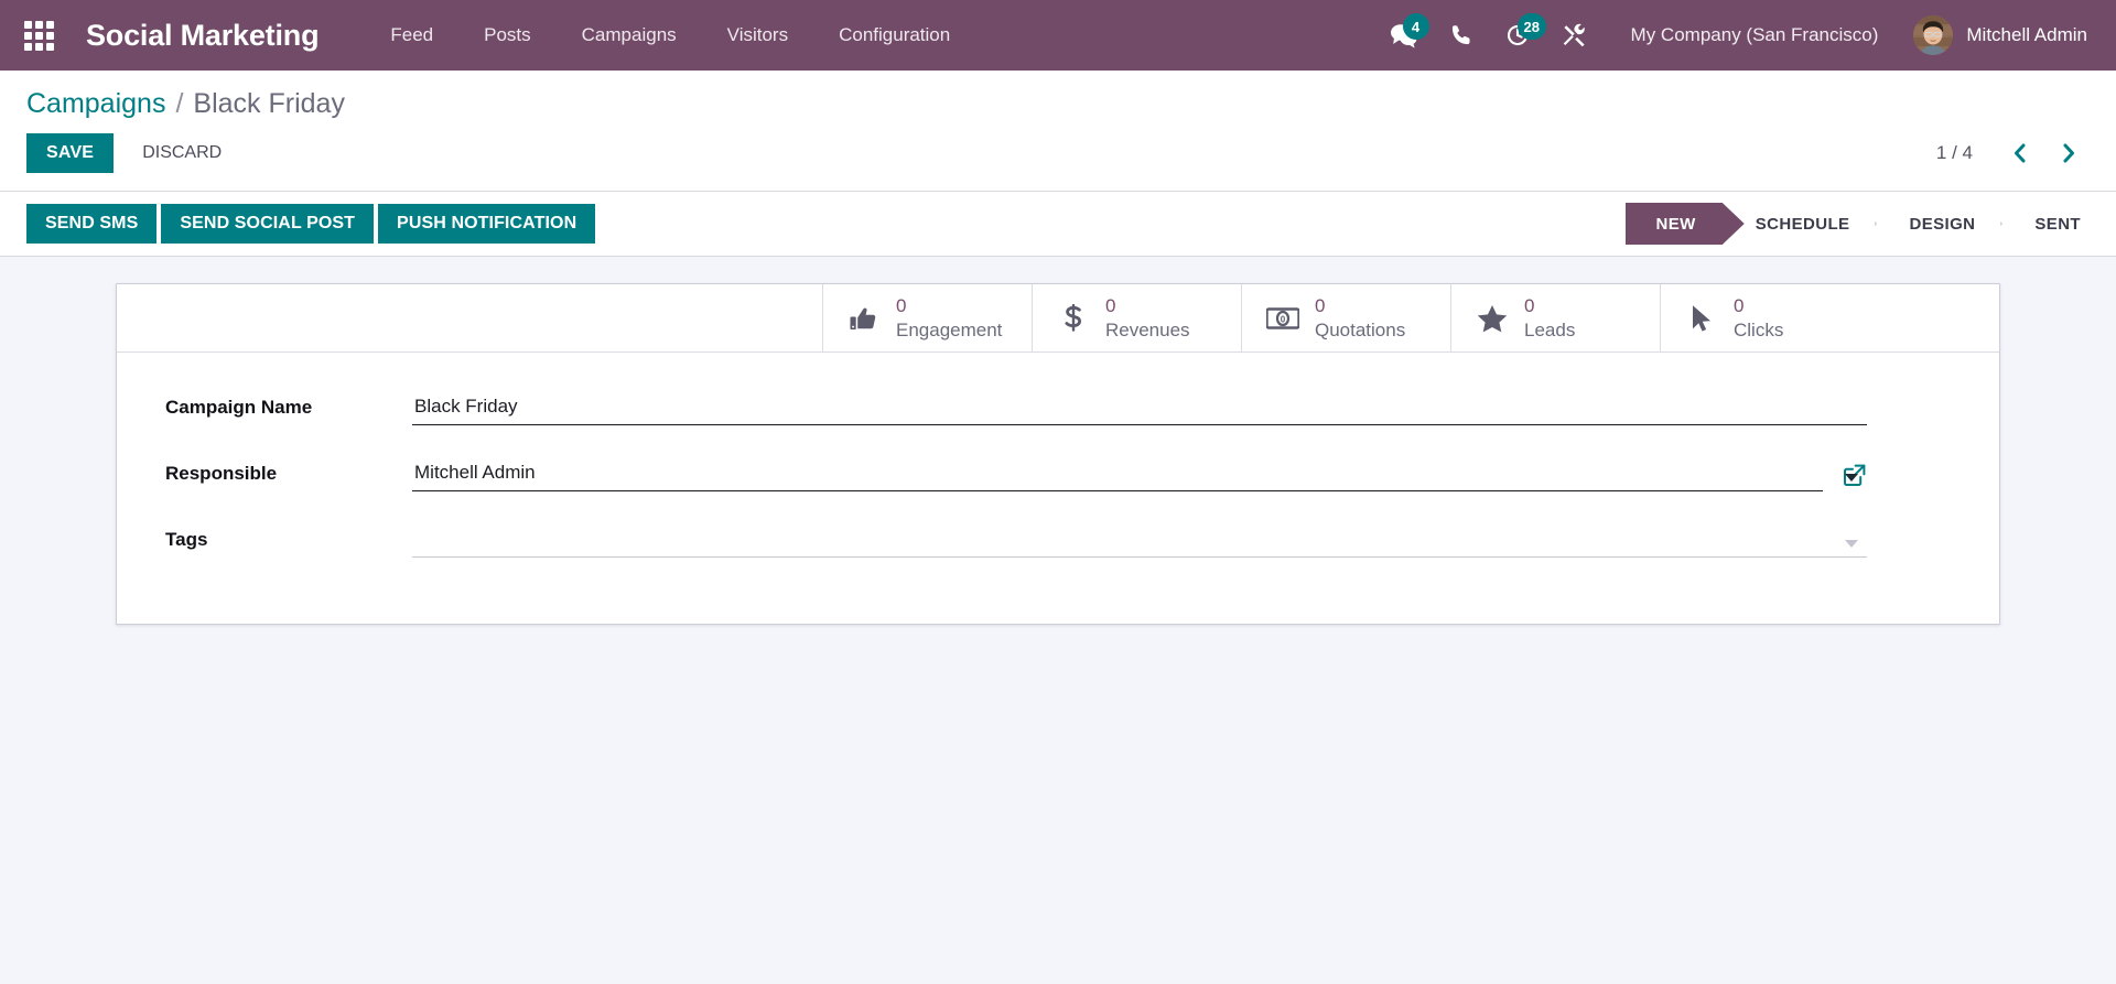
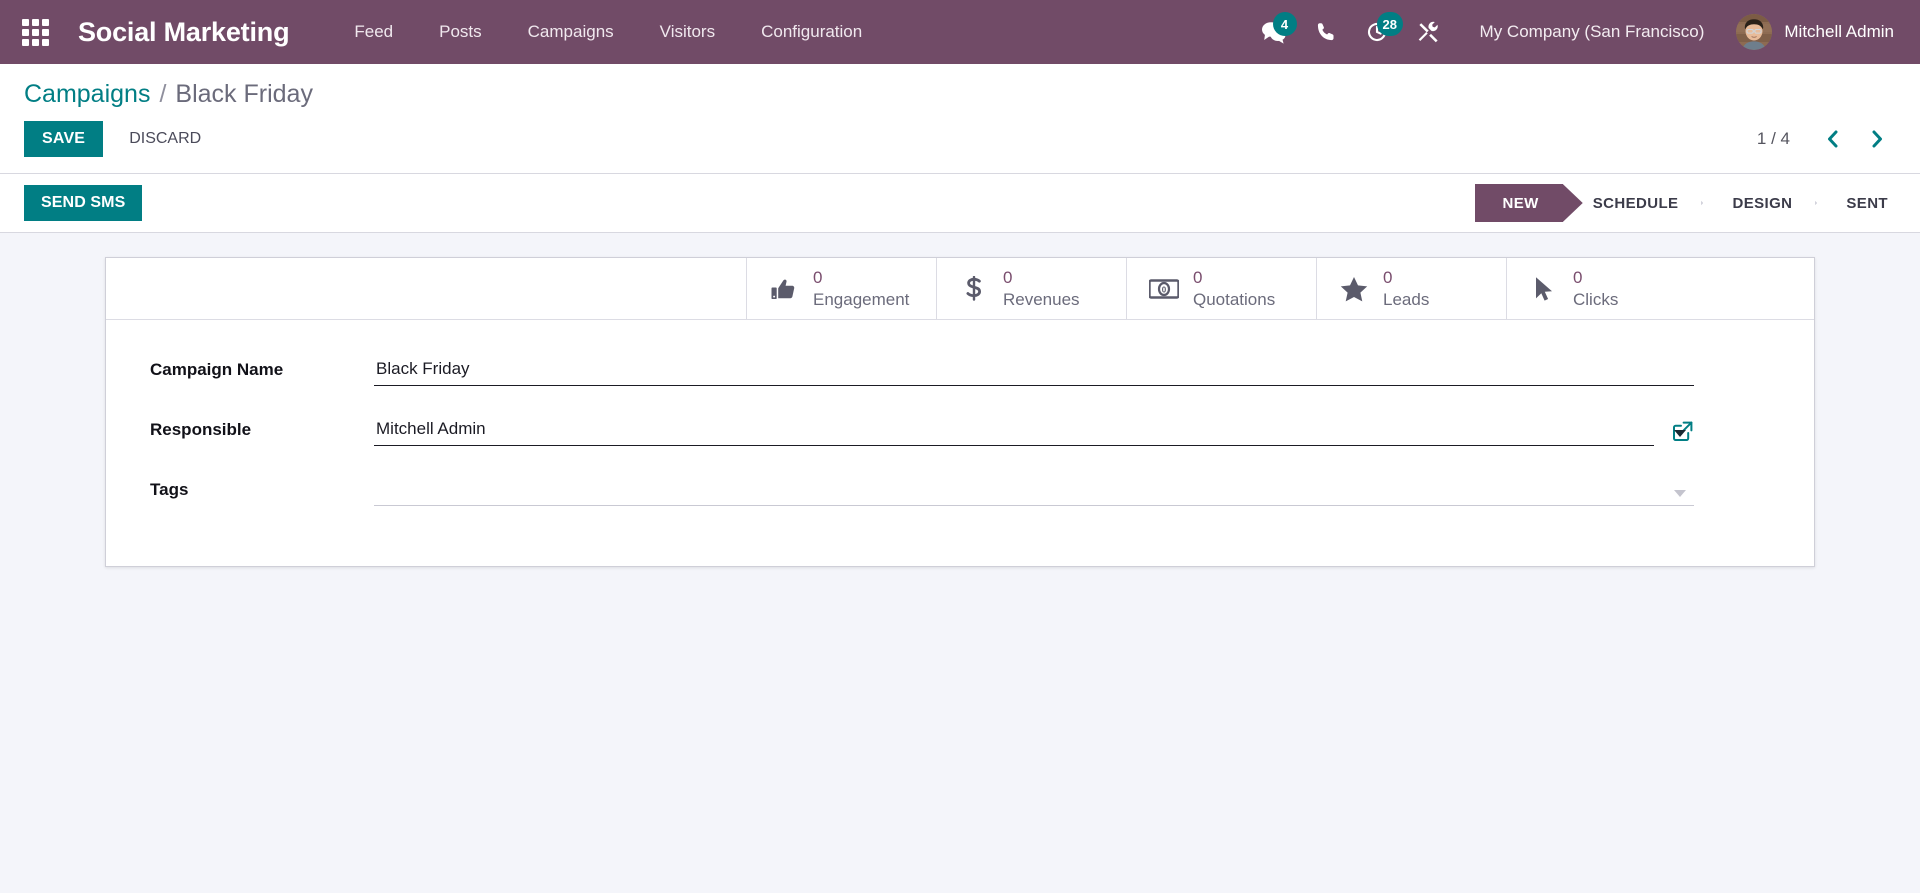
  Social Marketing
  Feed
  Posts
  Campaigns
  Visitors
  Configuration
  4
  28
  My Company (San Francisco)
  Mitchell Admin
  Campaigns
  /
  Black Friday
  SAVE
  DISCARD
  1 / 4
  SEND SMS
- SEND SOCIAL POST
- PUSH NOTIFICATION
  NEW
  SCHEDULE
  DESIGN
  SENT
  0
  Engagement
  0
  Revenues
  0
  0
  Quotations
  0
  Leads
  0
  Clicks
  Campaign Name
  Black Friday
  Responsible
  Mitchell Admin
  Tags
